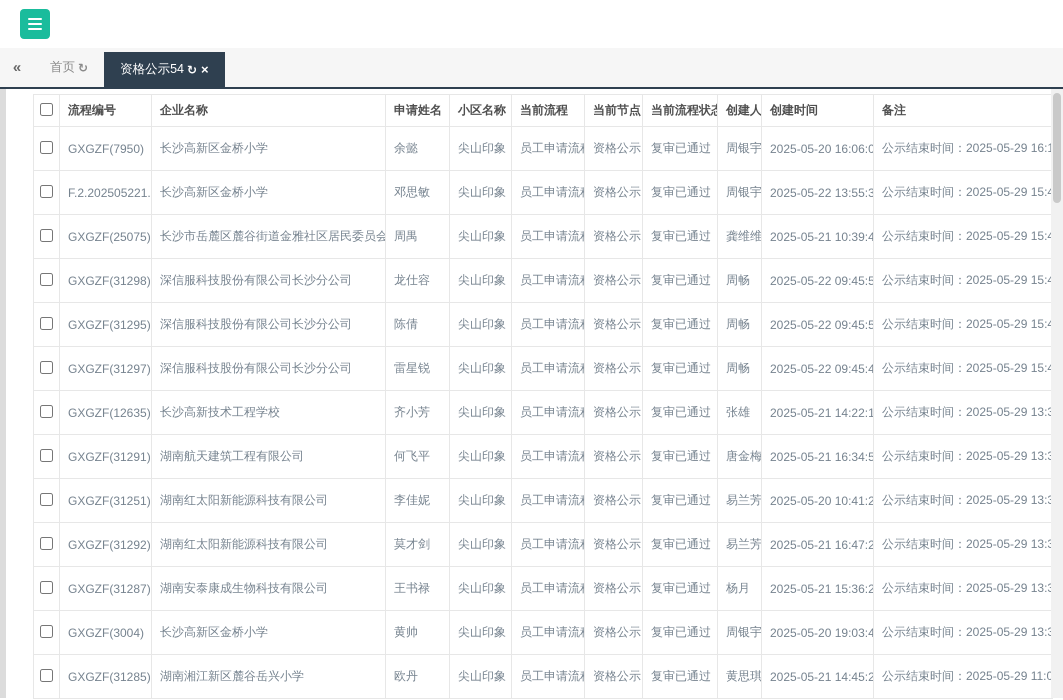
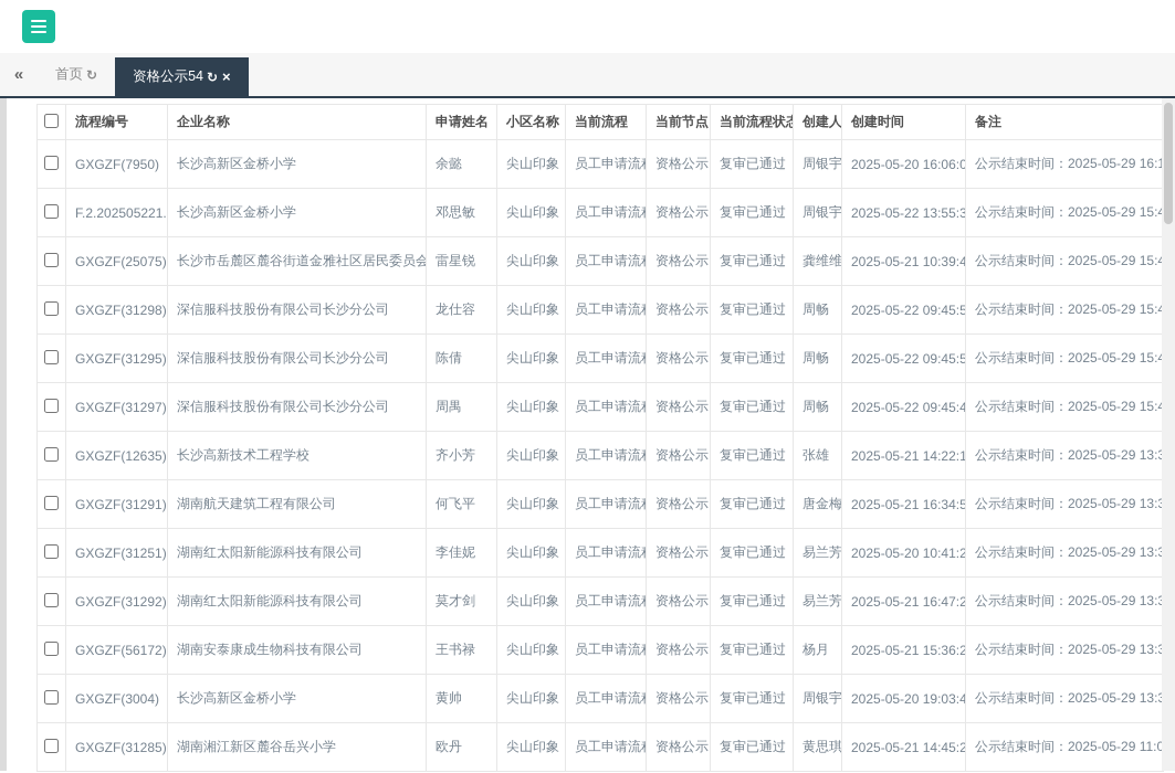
  «
  首页
  ↻
  资格公示54
  ↻
  ×
  	流程编号	企业名称	申请姓名	小区名称	当前流程	当前节点	当前流程状	创建人	创建时间	备注
  	GXGZF(7950)	长沙高新区金桥小学	余懿	尖山印象	员工申请流	资格公示	复审已通过	周银宇	2025-05-20 16:06:0	公示结束时间：2025-05-29 16:
  	F.2.202505221.	长沙高新区金桥小学	邓思敏	尖山印象	员工申请流	资格公示	复审已通过	周银宇	2025-05-22 13:55:3	公示结束时间：2025-05-29 15:
- 	GXGZF(25075)	长沙市岳麓区麓谷街道金雅社区居民委员会	周禺	尖山印象	员工申请流	资格公示	复审已通过	龚维维	2025-05-21 10:39:4	公示结束时间：2025-05-29 15:
+ 	GXGZF(25075)	长沙市岳麓区麓谷街道金雅社区居民委员会	雷星锐	尖山印象	员工申请流	资格公示	复审已通过	龚维维	2025-05-21 10:39:4	公示结束时间：2025-05-29 15:
  	GXGZF(31298)	深信服科技股份有限公司长沙分公司	龙仕容	尖山印象	员工申请流	资格公示	复审已通过	周畅	2025-05-22 09:45:5	公示结束时间：2025-05-29 15:
  	GXGZF(31295)	深信服科技股份有限公司长沙分公司	陈倩	尖山印象	员工申请流	资格公示	复审已通过	周畅	2025-05-22 09:45:5	公示结束时间：2025-05-29 15:
- 	GXGZF(31297)	深信服科技股份有限公司长沙分公司	雷星锐	尖山印象	员工申请流	资格公示	复审已通过	周畅	2025-05-22 09:45:4	公示结束时间：2025-05-29 15:
+ 	GXGZF(31297)	深信服科技股份有限公司长沙分公司	周禺	尖山印象	员工申请流	资格公示	复审已通过	周畅	2025-05-22 09:45:4	公示结束时间：2025-05-29 15:
  	GXGZF(12635)	长沙高新技术工程学校	齐小芳	尖山印象	员工申请流	资格公示	复审已通过	张雄	2025-05-21 14:22:1	公示结束时间：2025-05-29 13:
  	GXGZF(31291)	湖南航天建筑工程有限公司	何飞平	尖山印象	员工申请流	资格公示	复审已通过	唐金梅	2025-05-21 16:34:5	公示结束时间：2025-05-29 13:
  	GXGZF(31251)	湖南红太阳新能源科技有限公司	李佳妮	尖山印象	员工申请流	资格公示	复审已通过	易兰芳	2025-05-20 10:41:2	公示结束时间：2025-05-29 13:
  	GXGZF(31292)	湖南红太阳新能源科技有限公司	莫才剑	尖山印象	员工申请流	资格公示	复审已通过	易兰芳	2025-05-21 16:47:2	公示结束时间：2025-05-29 13:
- 	GXGZF(31287)	湖南安泰康成生物科技有限公司	王书禄	尖山印象	员工申请流	资格公示	复审已通过	杨月	2025-05-21 15:36:2	公示结束时间：2025-05-29 13:
+ 	GXGZF(56172)	湖南安泰康成生物科技有限公司	王书禄	尖山印象	员工申请流	资格公示	复审已通过	杨月	2025-05-21 15:36:2	公示结束时间：2025-05-29 13:
  	GXGZF(3004)	长沙高新区金桥小学	黄帅	尖山印象	员工申请流	资格公示	复审已通过	周银宇	2025-05-20 19:03:4	公示结束时间：2025-05-29 13:
  	GXGZF(31285)	湖南湘江新区麓谷岳兴小学	欧丹	尖山印象	员工申请流	资格公示	复审已通过	黄思琪	2025-05-21 14:45:2	公示结束时间：2025-05-29 11:0
